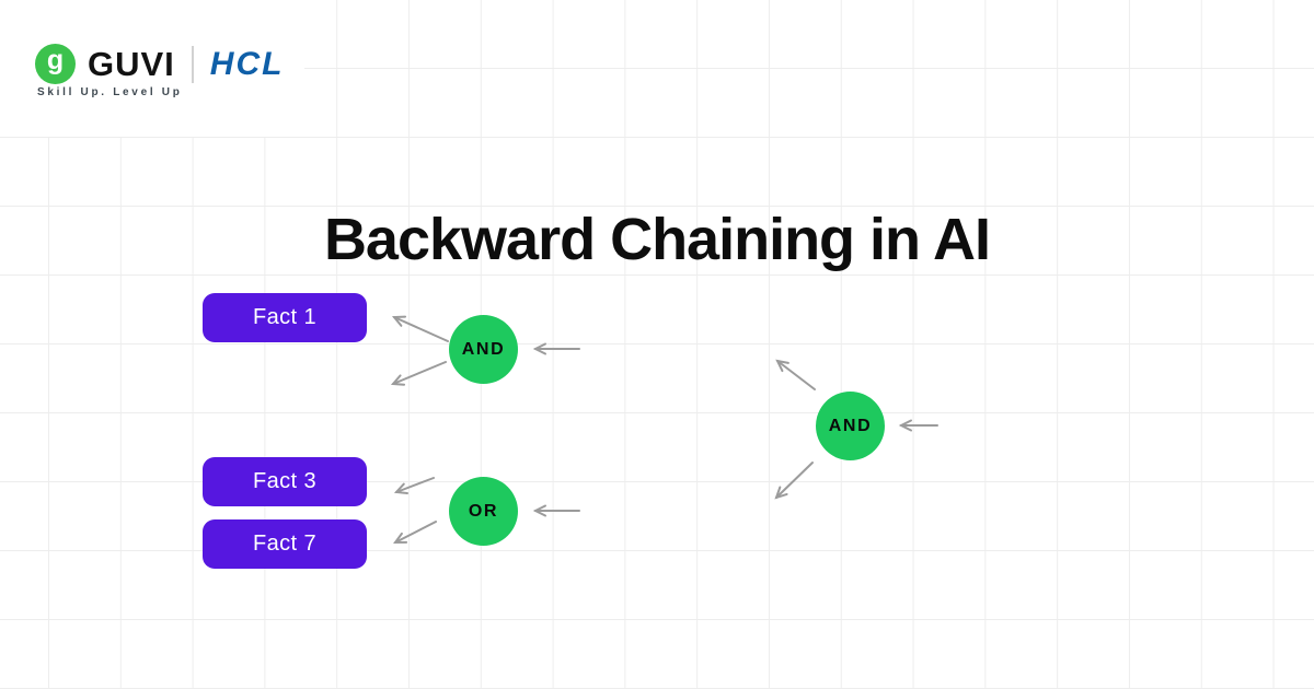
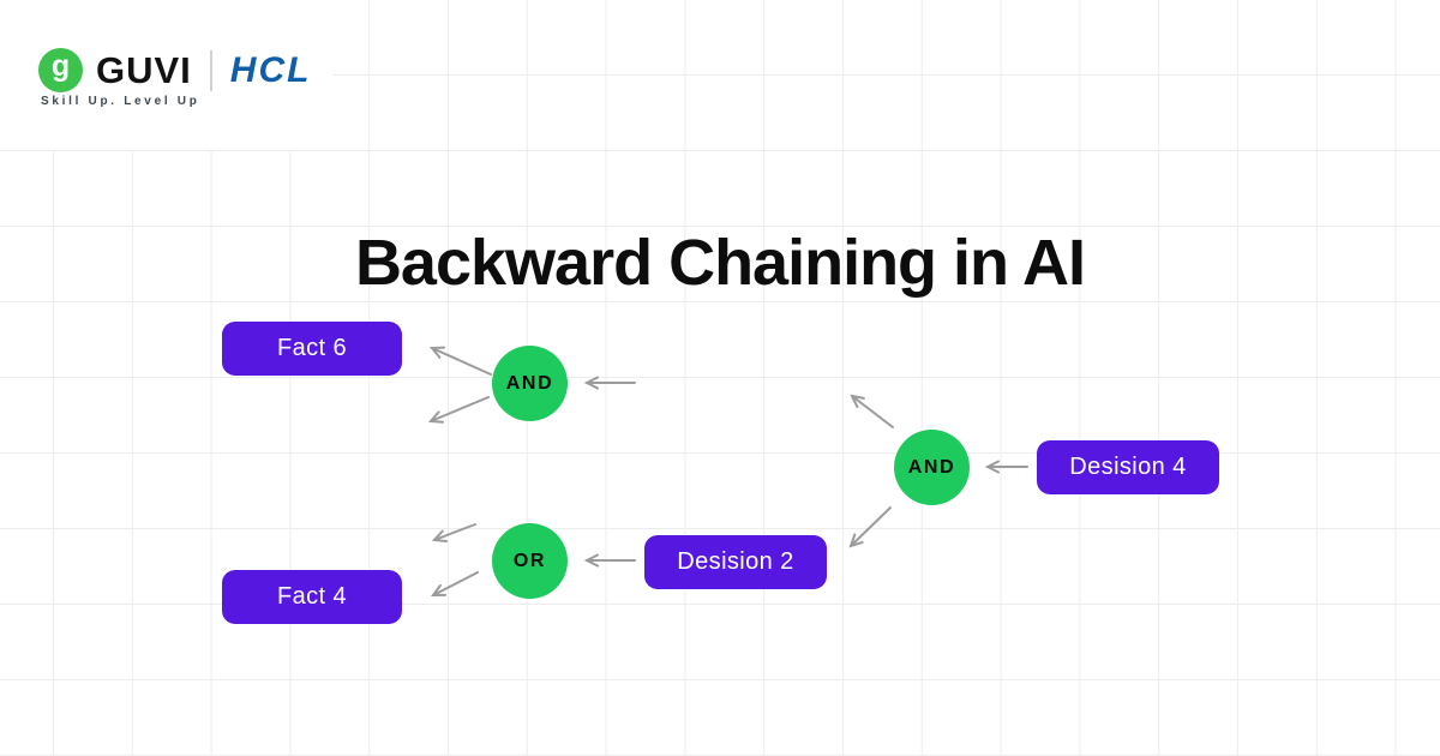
  g
  GUVI
  HCL
  Skill Up. Level Up
  Backward Chaining in AI
- Fact 1
+ Fact 6
- Fact 3
- Fact 7
+ Fact 4
  AND
  OR
  AND
+ Desision 2
+ Desision 4
